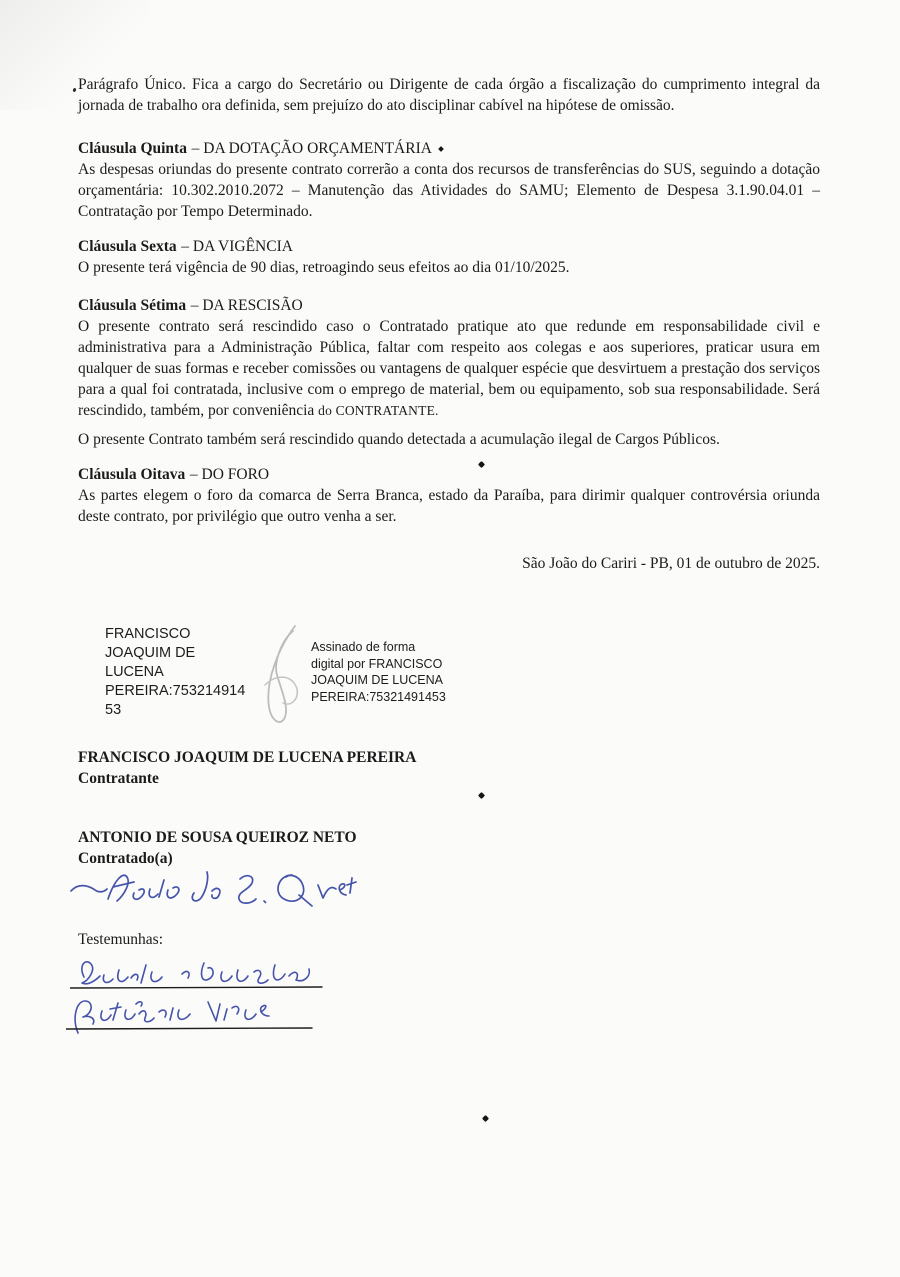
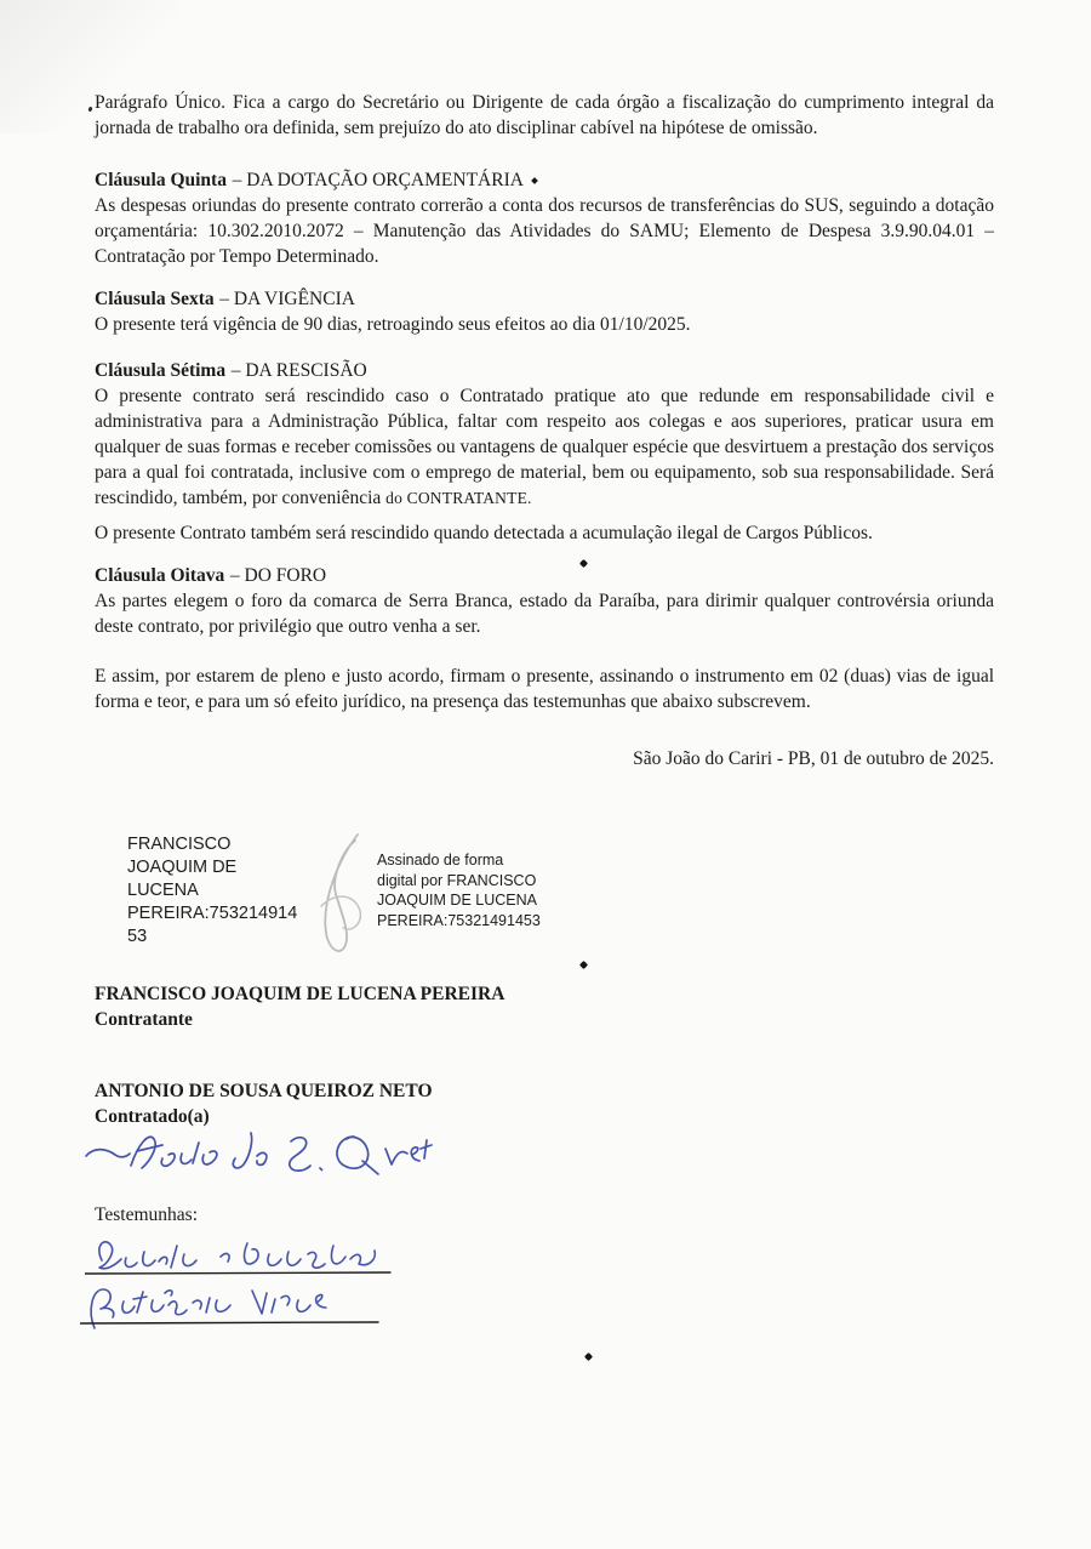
  Parágrafo Único. Fica a cargo do Secretário ou Dirigente de cada órgão a fiscalização do cumprimento integral da jornada de trabalho ora definida, sem prejuízo do ato disciplinar cabível na hipótese de omissão.
  Cláusula Quinta – DA DOTAÇÃO ORÇAMENTÁRIA
- As despesas oriundas do presente contrato correrão a conta dos recursos de transferências do SUS, seguindo a dotação orçamentária: 10.302.2010.2072 – Manutenção das Atividades do SAMU; Elemento de Despesa 3.1.90.04.01 – Contratação por Tempo Determinado.
+ As despesas oriundas do presente contrato correrão a conta dos recursos de transferências do SUS, seguindo a dotação orçamentária: 10.302.2010.2072 – Manutenção das Atividades do SAMU; Elemento de Despesa 3.9.90.04.01 – Contratação por Tempo Determinado.
  Cláusula Sexta – DA VIGÊNCIA
  O presente terá vigência de 90 dias, retroagindo seus efeitos ao dia 01/10/2025.
  Cláusula Sétima – DA RESCISÃO
  O presente contrato será rescindido caso o Contratado pratique ato que redunde em responsabilidade civil e administrativa para a Administração Pública, faltar com respeito aos colegas e aos superiores, praticar usura em qualquer de suas formas e receber comissões ou vantagens de qualquer espécie que desvirtuem a prestação dos serviços para a qual foi contratada, inclusive com o emprego de material, bem ou equipamento, sob sua responsabilidade. Será rescindido, também, por conveniência do CONTRATANTE.
  O presente Contrato também será rescindido quando detectada a acumulação ilegal de Cargos Públicos.
  Cláusula Oitava – DO FORO
  As partes elegem o foro da comarca de Serra Branca, estado da Paraíba, para dirimir qualquer controvérsia oriunda deste contrato, por privilégio que outro venha a ser.
+ E assim, por estarem de pleno e justo acordo, firmam o presente, assinando o instrumento em 02 (duas) vias de igual forma e teor, e para um só efeito jurídico, na presença das testemunhas que abaixo subscrevem.
  São João do Cariri - PB, 01 de outubro de 2025.
  FRANCISCO
  JOAQUIM DE
  LUCENA
  PEREIRA:753214914
  53
  Assinado de forma
  digital por FRANCISCO
  JOAQUIM DE LUCENA
  PEREIRA:75321491453
  FRANCISCO JOAQUIM DE LUCENA PEREIRA
  Contratante
  ANTONIO DE SOUSA QUEIROZ NETO
  Contratado(a)
  Testemunhas:
